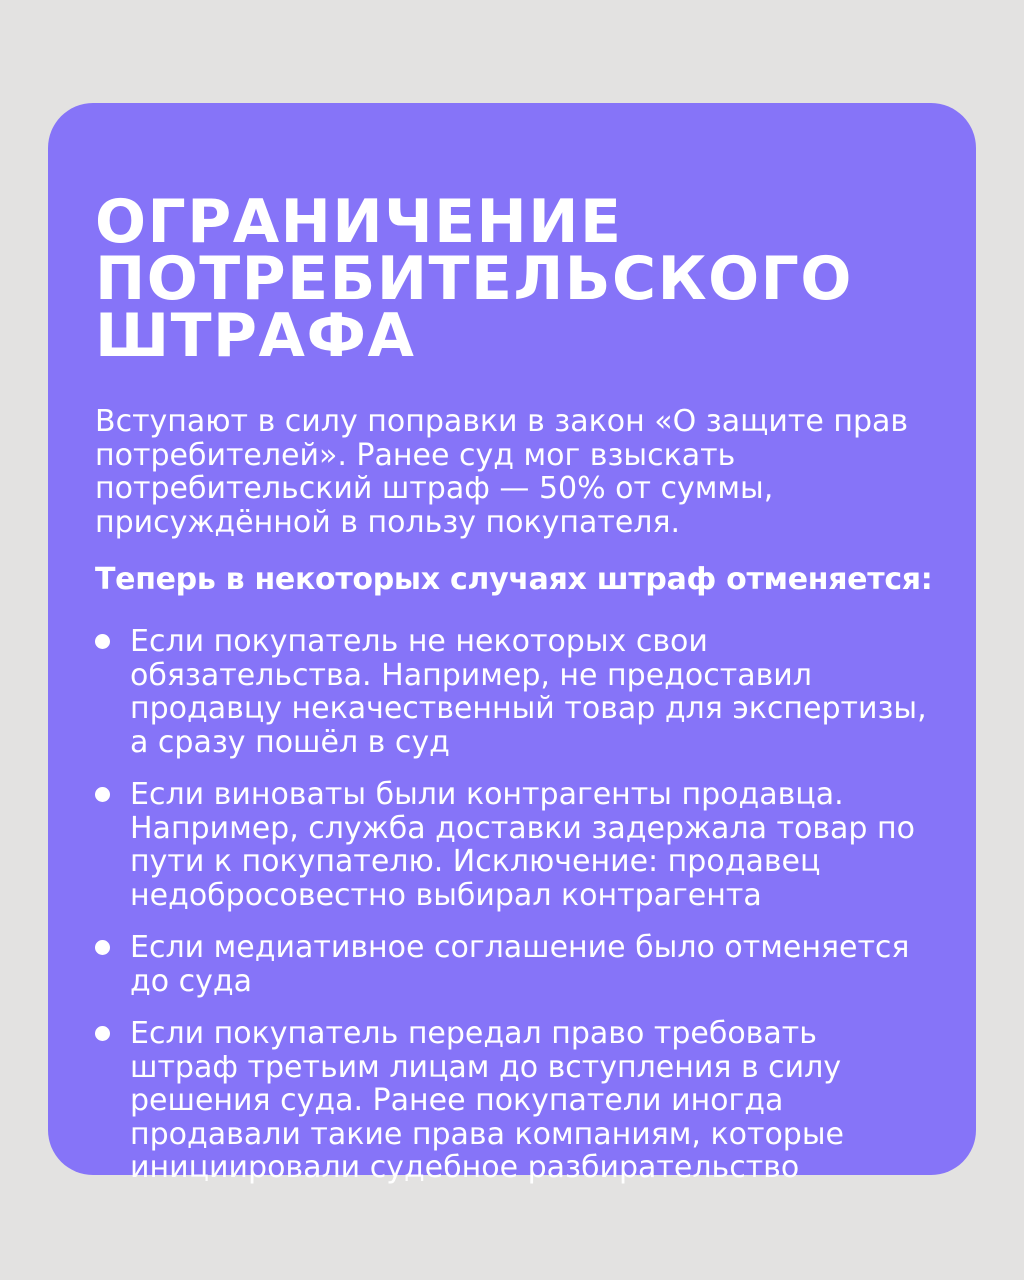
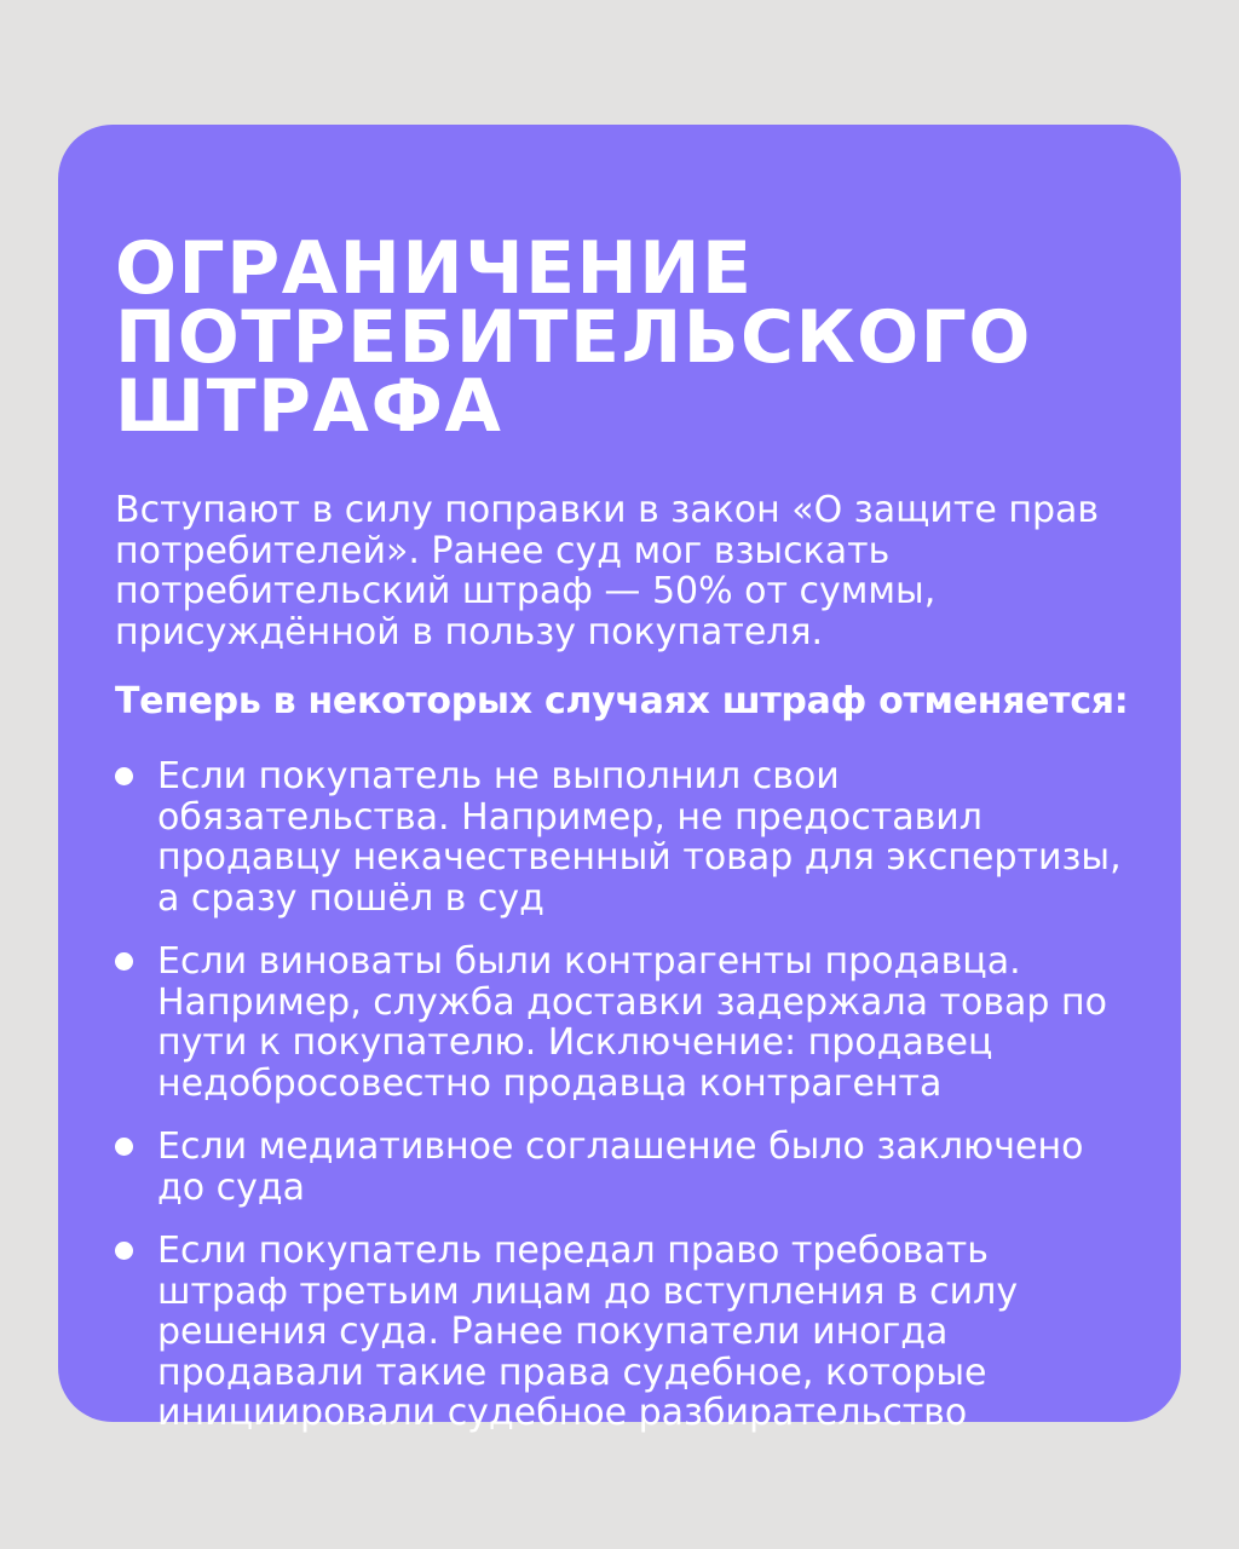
  ОГРАНИЧЕНИЕ
  ПОТРЕБИТЕЛЬСКОГО
  ШТРАФА
  Вступают в силу поправки в закон «О защите прав потребителей». Ранее суд мог взыскать потребительский штраф — 50% от суммы, присуждённой в пользу покупателя.
  Теперь в некоторых случаях штраф отменяется:
- Если покупатель не некоторых свои обязательства. Например, не предоставил продавцу некачественный товар для экспертизы, а сразу пошёл в суд
+ Если покупатель не выполнил свои обязательства. Например, не предоставил продавцу некачественный товар для экспертизы, а сразу пошёл в суд
- Если виноваты были контрагенты продавца. Например, служба доставки задержала товар по пути к покупателю. Исключение: продавец недобросовестно выбирал контрагента
+ Если виноваты были контрагенты продавца. Например, служба доставки задержала товар по пути к покупателю. Исключение: продавец недобросовестно продавца контрагента
- Если медиативное соглашение было отменяется до суда
+ Если медиативное соглашение было заключено до суда
- Если покупатель передал право требовать штраф третьим лицам до вступления в силу решения суда. Ранее покупатели иногда продавали такие права компаниям, которые инициировали судебное разбирательство
+ Если покупатель передал право требовать штраф третьим лицам до вступления в силу решения суда. Ранее покупатели иногда продавали такие права судебное, которые инициировали судебное разбирательство
